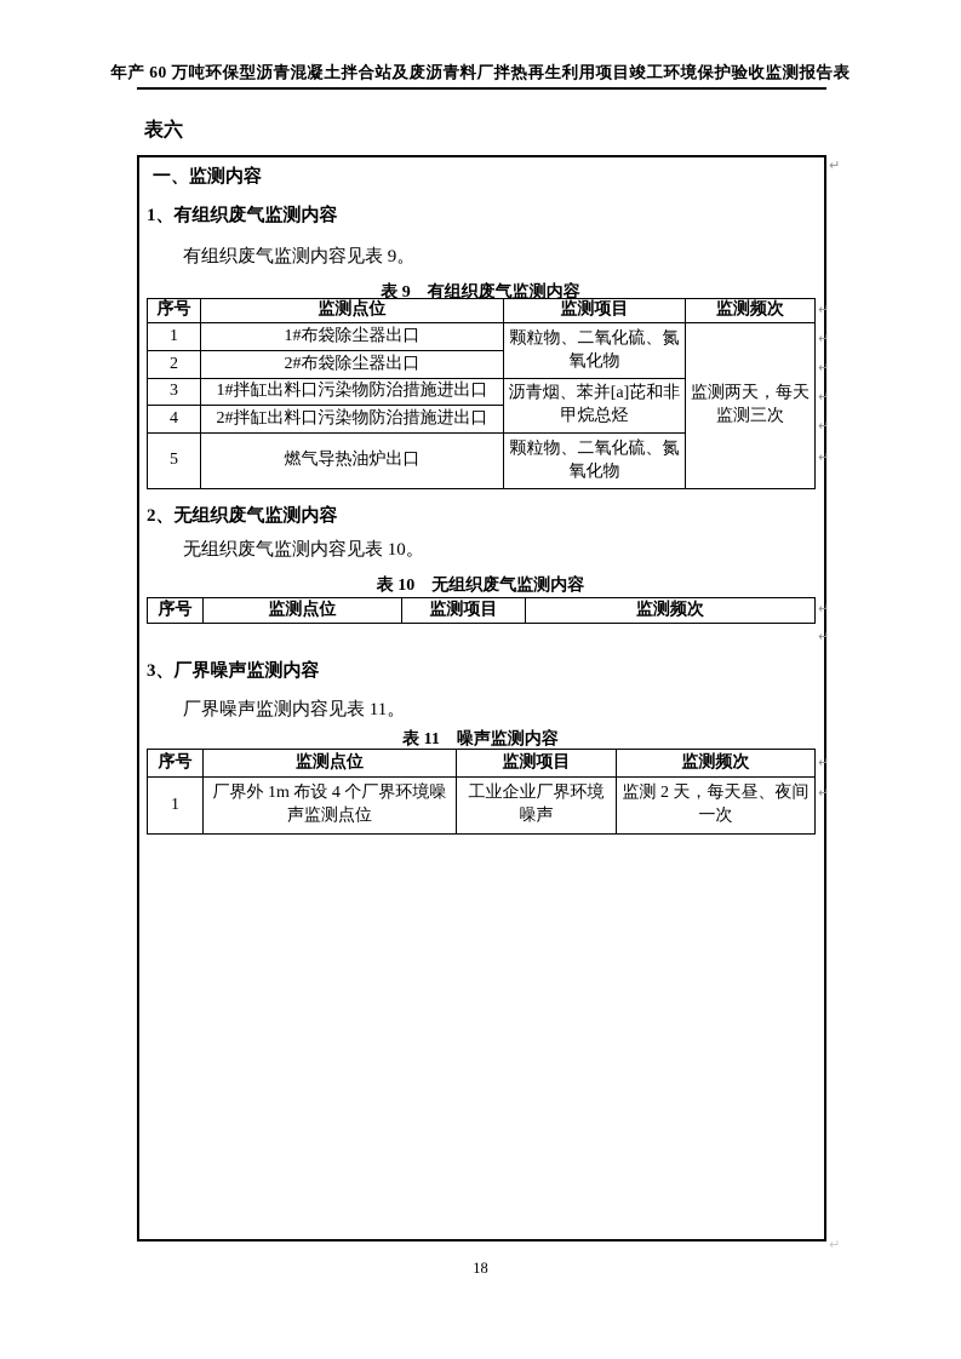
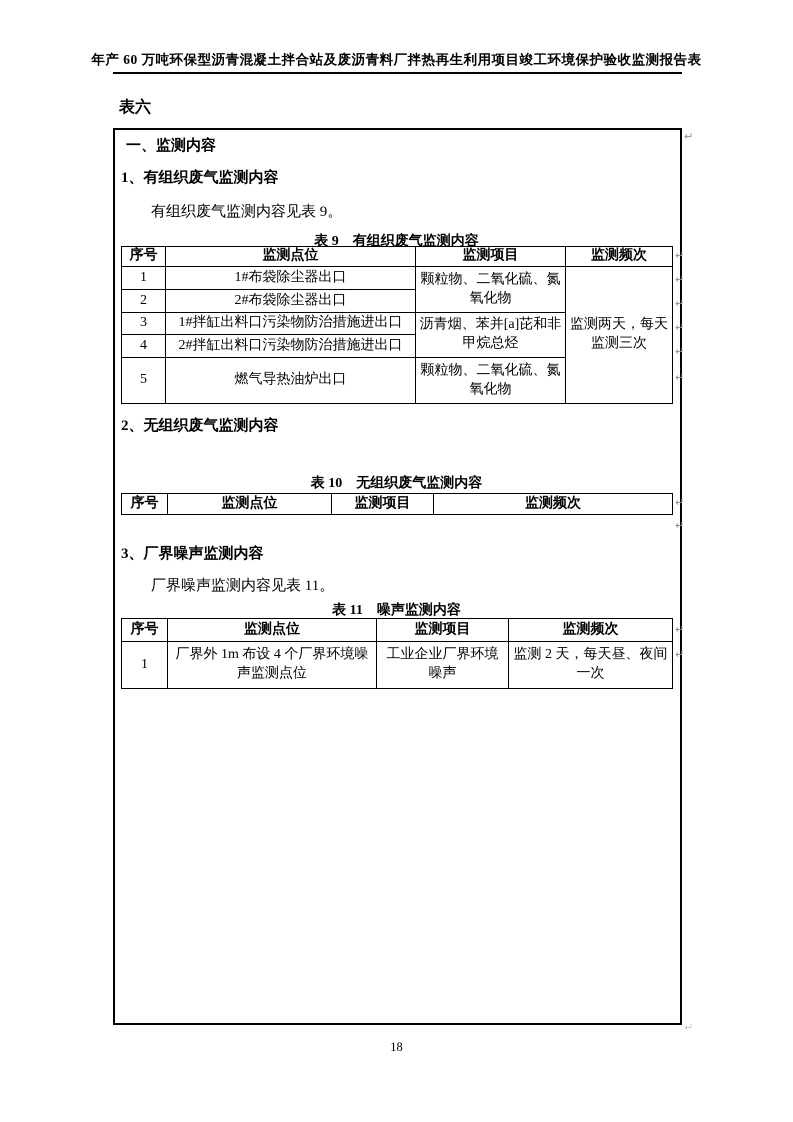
  年产 60 万吨环保型沥青混凝土拌合站及废沥青料厂拌热再生利用项目竣工环境保护验收监测报告表
  表六
  一、监测内容
  1、有组织废气监测内容
  有组织废气监测内容见表 9。
  表 9 有组织废气监测内容
  序号	监测点位	监测项目	监测频次
  1	1#布袋除尘器出口	颗粒物、二氧化硫、氮氧化物	监测两天，每天监测三次
  2	2#布袋除尘器出口
  3	1#拌缸出料口污染物防治措施进出口	沥青烟、苯并[a]芘和非甲烷总烃
  4	2#拌缸出料口污染物防治措施进出口
  5	燃气导热油炉出口	颗粒物、二氧化硫、氮氧化物
  2、无组织废气监测内容
- 无组织废气监测内容见表 10。
  表 10 无组织废气监测内容
  序号	监测点位	监测项目	监测频次
  3、厂界噪声监测内容
  厂界噪声监测内容见表 11。
  表 11 噪声监测内容
  序号	监测点位	监测项目	监测频次
  1	厂界外 1m 布设 4 个厂界环境噪声监测点位	工业企业厂界环境噪声	监测 2 天，每天昼、夜间一次
  ↵
  ↵
  ↵
  ↵
  ↵
  ↵
  ↵
  ↵
  ↵
  ↵
  ↵
  ↵
  18
